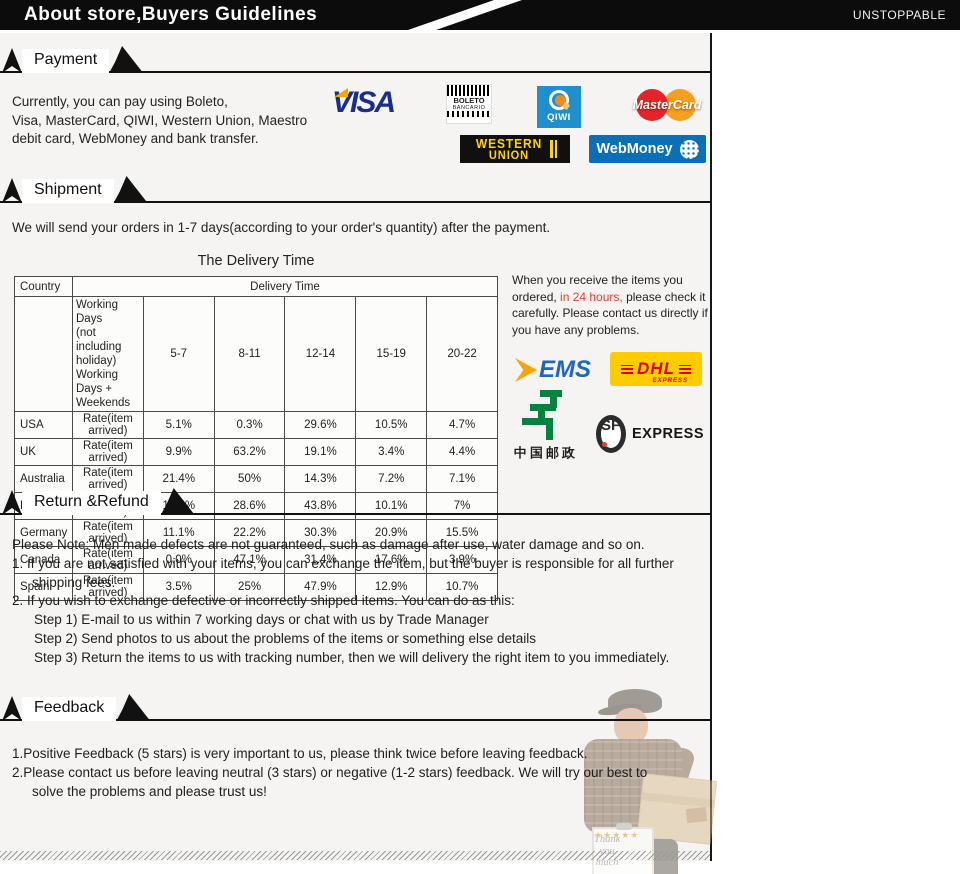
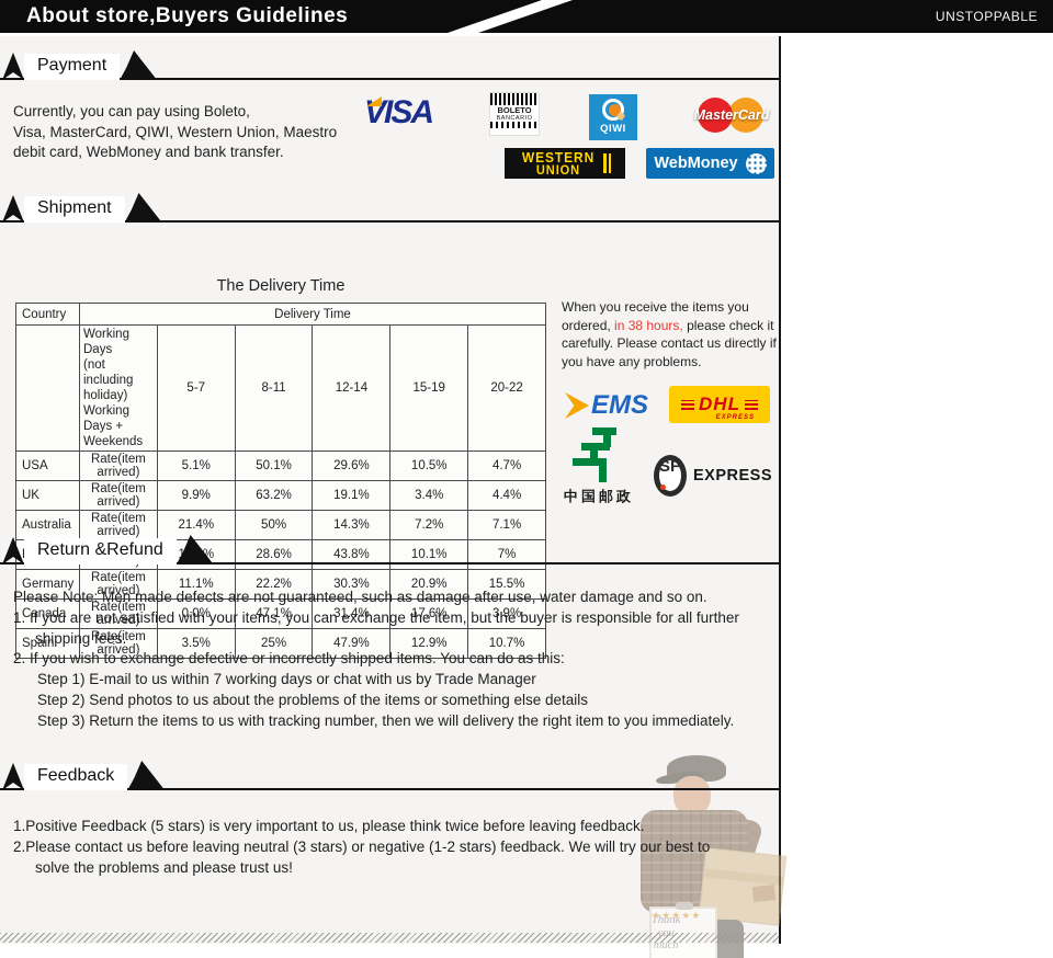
  About store,Buyers Guidelines
  UNSTOPPABLE
  Payment
  Currently, you can pay using Boleto,
  Visa, MasterCard, QIWI, Western Union, Maestro
  debit card, WebMoney and bank transfer.
  VISA
  BOLETO
  QIWI
  MasterCard
  WESTERN
  UNION
  WebMoney
  Shipment
- We will send your orders in 1-7 days(according to your order's quantity) after the payment.
  The Delivery Time
  Country	Delivery Time
  	Working Days (not including holiday) Working Days + Weekends	5-7	8-11	12-14	15-19	20-22
- USA	Rate(item arrived)	5.1%	0.3%	29.6%	10.5%	4.7%
+ USA	Rate(item arrived)	5.1%	50.1%	29.6%	10.5%	4.7%
  UK	Rate(item arrived)	9.9%	63.2%	19.1%	3.4%	4.4%
  Australia	Rate(item arrived)	21.4%	50%	14.3%	7.2%	7.1%
  Germany	Rate(item arrived)	11.1%	22.2%	30.3%	20.9%	15.5%
  Canada	Rate(item arrived)	0.0%	47.1%	31.4%	17.6%	3.9%
  Spain	Rate(item arrived)	3.5%	25%	47.9%	12.9%	10.7%
- When you receive the items you ordered, in 24 hours, please check it carefully. Please contact us directly if you have any problems.
+ When you receive the items you ordered, in 38 hours, please check it carefully. Please contact us directly if you have any problems.
  EMS
  DHL
  中国邮政
  SF
  EXPRESS
  Return &Refund
  Please Note: Men made defects are not guaranteed, such as damage after use, water damage and so on.
  1. If you are not satisfied with your items, you can exchange the item, but the buyer is responsible for all further
  shipping fees.
  2. If you wish to exchange defective or incorrectly shipped items. You can do as this:
  Step 1) E-mail to us within 7 working days or chat with us by Trade Manager
  Step 2) Send photos to us about the problems of the items or something else details
  Step 3) Return the items to us with tracking number, then we will delivery the right item to you immediately.
  Feedback
  1.Positive Feedback (5 stars) is very important to us, please think twice before leaving feedback.
  2.Please contact us before leaving neutral (3 stars) or negative (1-2 stars) feedback. We will try our best to
  solve the problems and please trust us!
  Thank
  much
  ★★★★★
